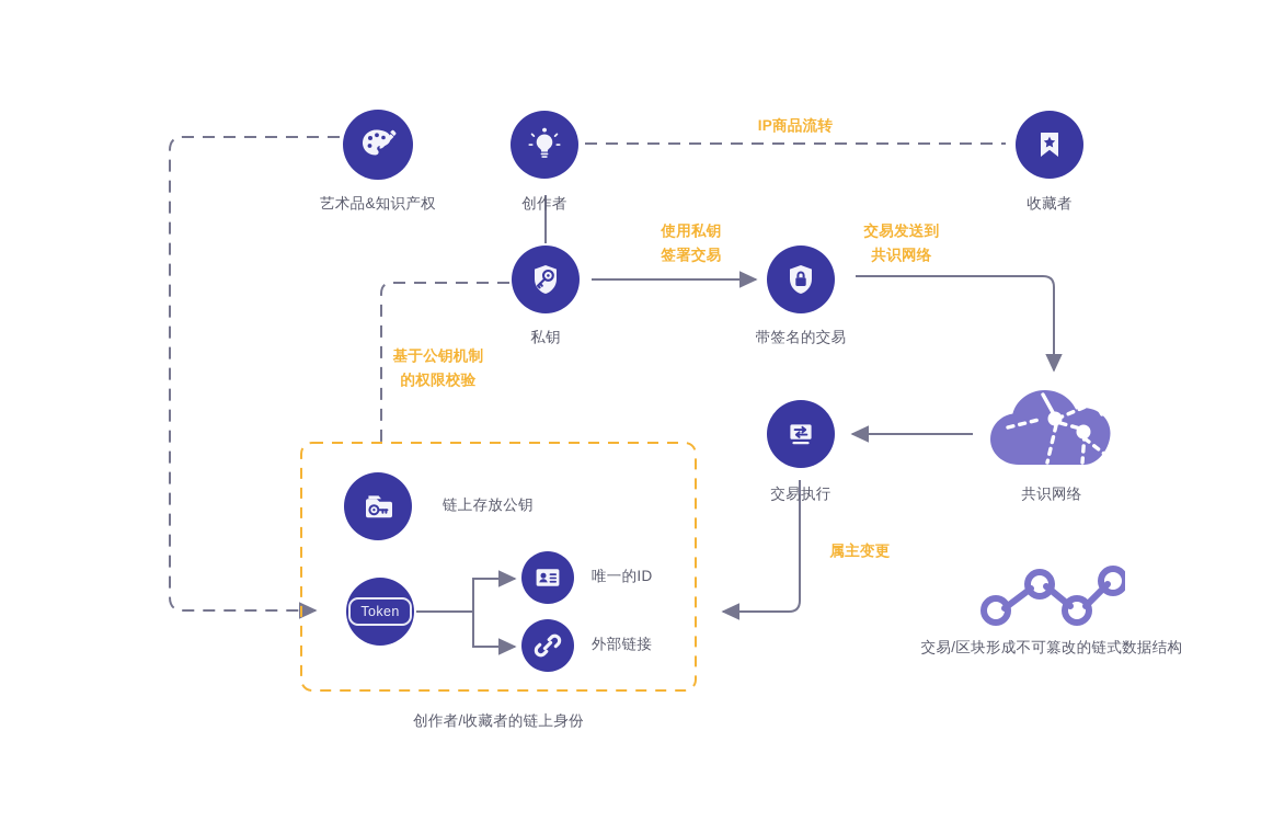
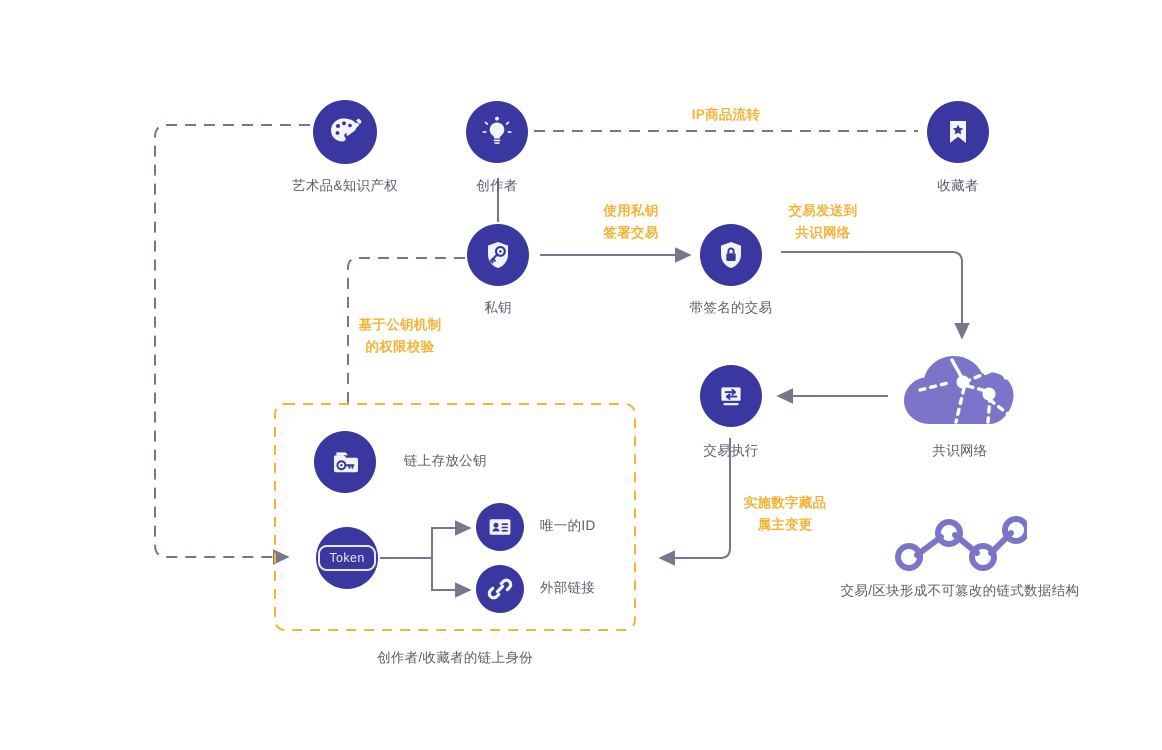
  艺术品&知识产权
  创作者
  收藏者
  私钥
  带签名的交易
  共识网络
  交易执行
  交易/区块形成不可篡改的链式数据结构
  链上存放公钥
  Token
  唯一的ID
  外部链接
  创作者/收藏者的链上身份
  IP商品流转
  使用私钥
  签署交易
  交易发送到
  共识网络
  基于公钥机制
  的权限校验
+ 实施数字藏品
  属主变更
